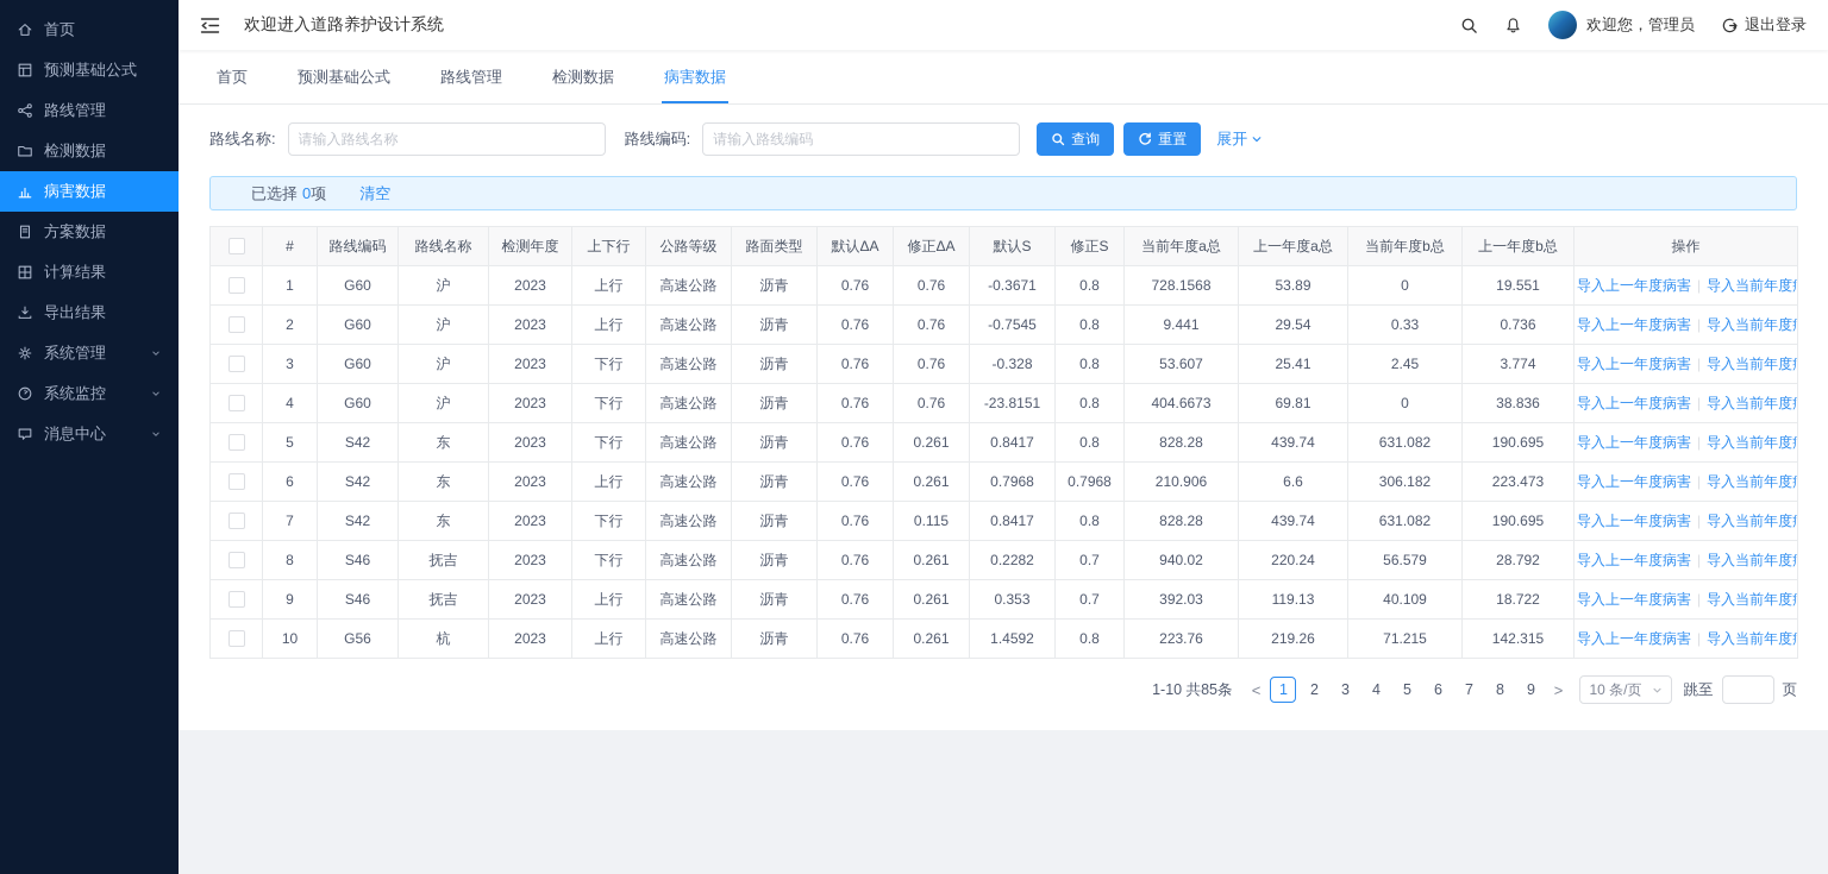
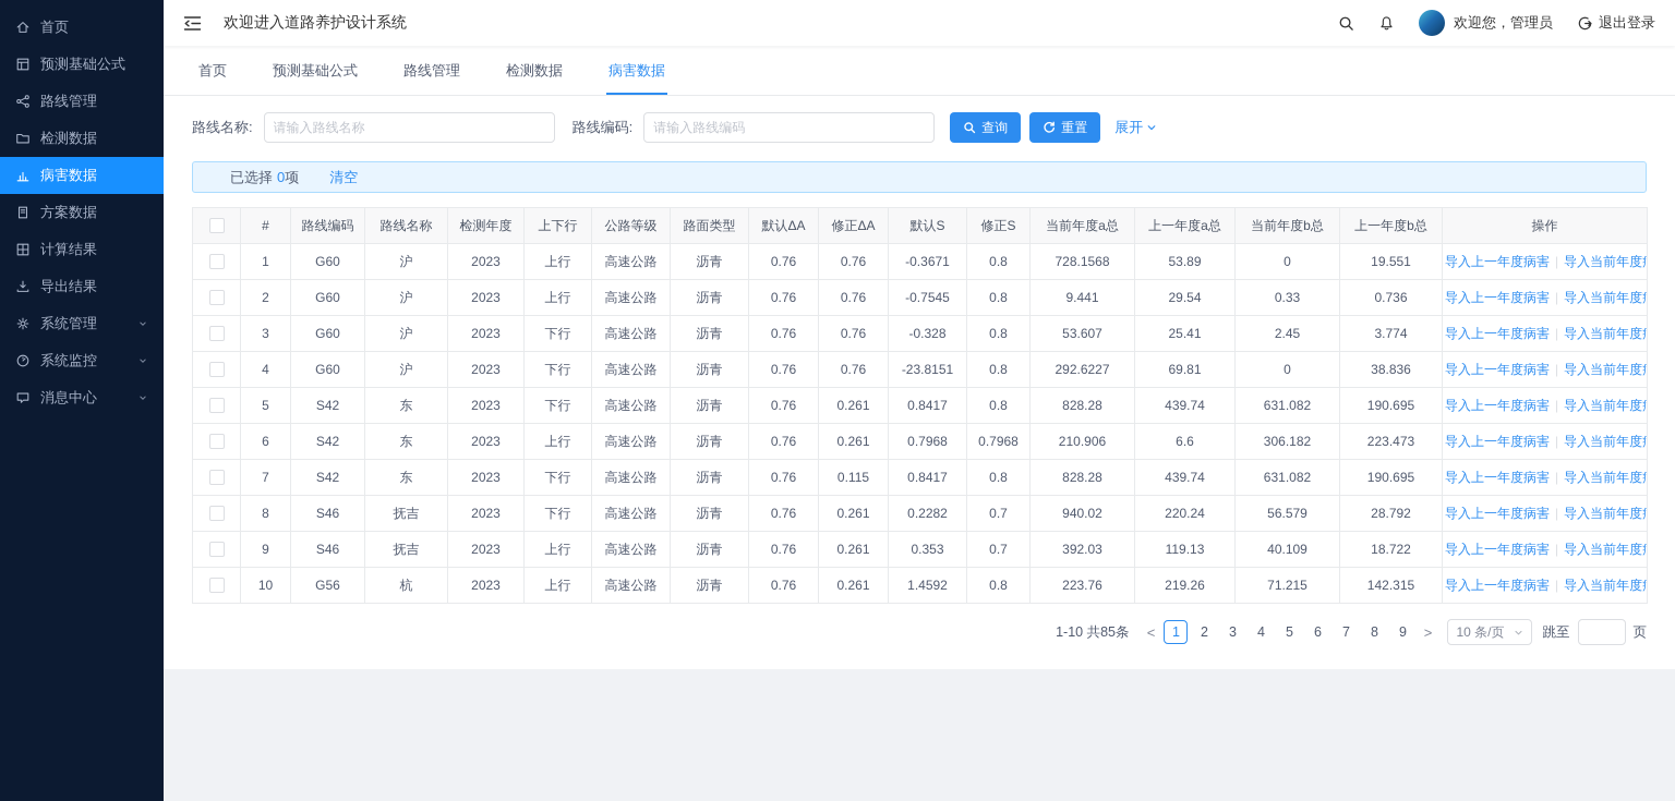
  首页
  预测基础公式
  路线管理
  检测数据
  病害数据
  方案数据
  计算结果
  导出结果
  系统管理
  系统监控
  消息中心
  欢迎进入道路养护设计系统
  欢迎您，管理员
  退出登录
  首页
  预测基础公式
  路线管理
  检测数据
  病害数据
  路线名称:
  请输入路线名称
  路线编码:
  请输入路线编码
  查询
  重置
  展开
  已选择
  0
  项
  清空
  	#	路线编码	路线名称	检测年度	上下行	公路等级	路面类型	默认ΔA	修正ΔA	默认S	修正S	当前年度a总	上一年度a总	当前年度b总	上一年度b总	操作
  	1	G60	沪	2023	上行	高速公路	沥青	0.76	0.76	-0.3671	0.8	728.1568	53.89	0	19.551	导入上一年度病害 | 导入当前年度
  	2	G60	沪	2023	上行	高速公路	沥青	0.76	0.76	-0.7545	0.8	9.441	29.54	0.33	0.736	导入上一年度病害 | 导入当前年度
  	3	G60	沪	2023	下行	高速公路	沥青	0.76	0.76	-0.328	0.8	53.607	25.41	2.45	3.774	导入上一年度病害 | 导入当前年度
- 	4	G60	沪	2023	下行	高速公路	沥青	0.76	0.76	-23.8151	0.8	404.6673	69.81	0	38.836	导入上一年度病害 | 导入当前年度
+ 	4	G60	沪	2023	下行	高速公路	沥青	0.76	0.76	-23.8151	0.8	292.6227	69.81	0	38.836	导入上一年度病害 | 导入当前年度
  	5	S42	东	2023	下行	高速公路	沥青	0.76	0.261	0.8417	0.8	828.28	439.74	631.082	190.695	导入上一年度病害 | 导入当前年度
  	6	S42	东	2023	上行	高速公路	沥青	0.76	0.261	0.7968	0.7968	210.906	6.6	306.182	223.473	导入上一年度病害 | 导入当前年度
  	7	S42	东	2023	下行	高速公路	沥青	0.76	0.115	0.8417	0.8	828.28	439.74	631.082	190.695	导入上一年度病害 | 导入当前年度
  	8	S46	抚吉	2023	下行	高速公路	沥青	0.76	0.261	0.2282	0.7	940.02	220.24	56.579	28.792	导入上一年度病害 | 导入当前年度
  	9	S46	抚吉	2023	上行	高速公路	沥青	0.76	0.261	0.353	0.7	392.03	119.13	40.109	18.722	导入上一年度病害 | 导入当前年度
  	10	G56	杭	2023	上行	高速公路	沥青	0.76	0.261	1.4592	0.8	223.76	219.26	71.215	142.315	导入上一年度病害 | 导入当前年度
  1-10 共85条
  <
  1
  2
  3
  4
  5
  6
  7
  8
  9
  >
  10 条/页
  跳至
  页
